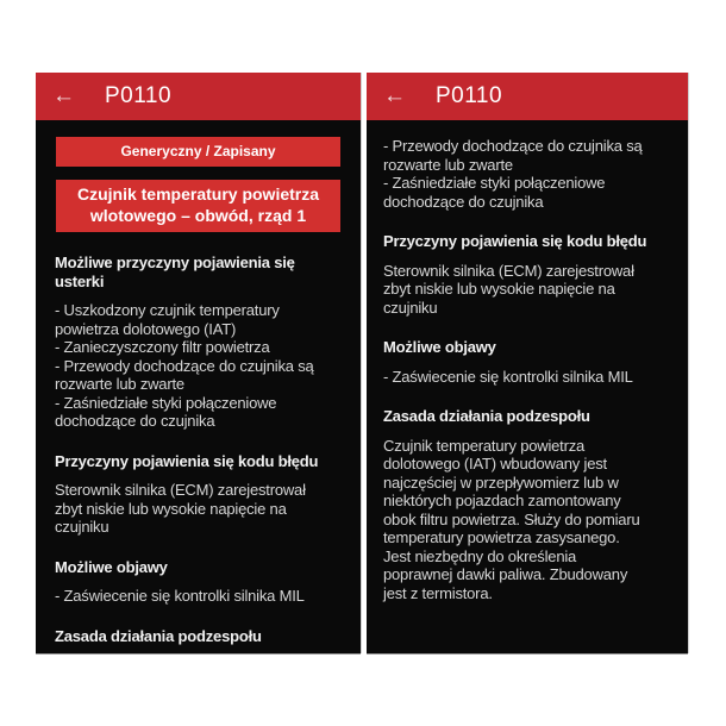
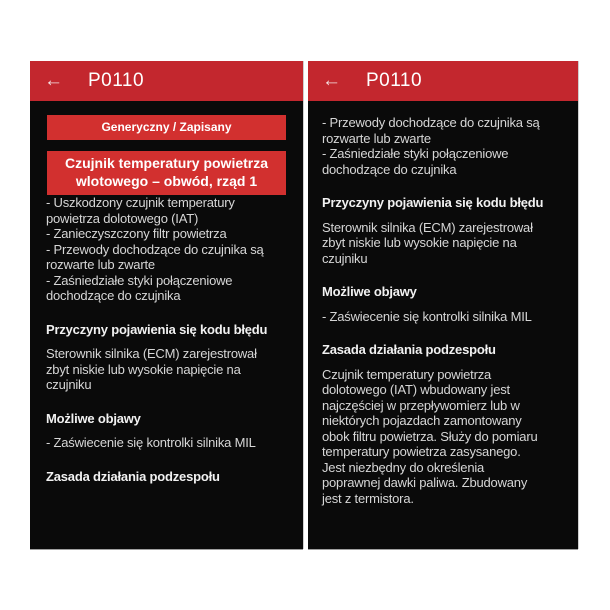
  ←
  P0110
  Generyczny / Zapisany
  Czujnik temperatury powietrza
  wlotowego – obwód, rząd 1
- Możliwe przyczyny pojawienia się
- usterki
  - Uszkodzony czujnik temperatury
  powietrza dolotowego (IAT)
  - Zanieczyszczony filtr powietrza
  - Przewody dochodzące do czujnika są
  rozwarte lub zwarte
  - Zaśniedziałe styki połączeniowe
  dochodzące do czujnika
  Przyczyny pojawienia się kodu błędu
  Sterownik silnika (ECM) zarejestrował
  zbyt niskie lub wysokie napięcie na
  czujniku
  Możliwe objawy
  - Zaświecenie się kontrolki silnika MIL
  Zasada działania podzespołu
  ←
  P0110
  - Przewody dochodzące do czujnika są
  rozwarte lub zwarte
  - Zaśniedziałe styki połączeniowe
  dochodzące do czujnika
  Przyczyny pojawienia się kodu błędu
  Sterownik silnika (ECM) zarejestrował
  zbyt niskie lub wysokie napięcie na
  czujniku
  Możliwe objawy
  - Zaświecenie się kontrolki silnika MIL
  Zasada działania podzespołu
  Czujnik temperatury powietrza
  dolotowego (IAT) wbudowany jest
  najczęściej w przepływomierz lub w
  niektórych pojazdach zamontowany
  obok filtru powietrza. Służy do pomiaru
  temperatury powietrza zasysanego.
  Jest niezbędny do określenia
  poprawnej dawki paliwa. Zbudowany
  jest z termistora.
